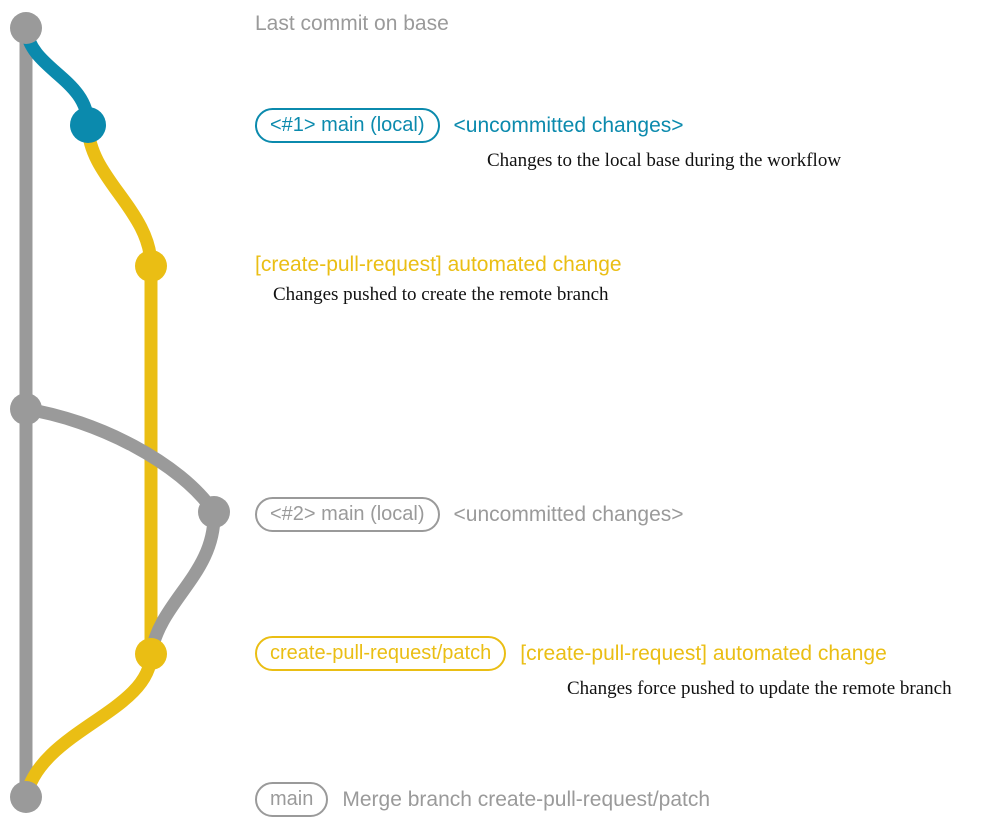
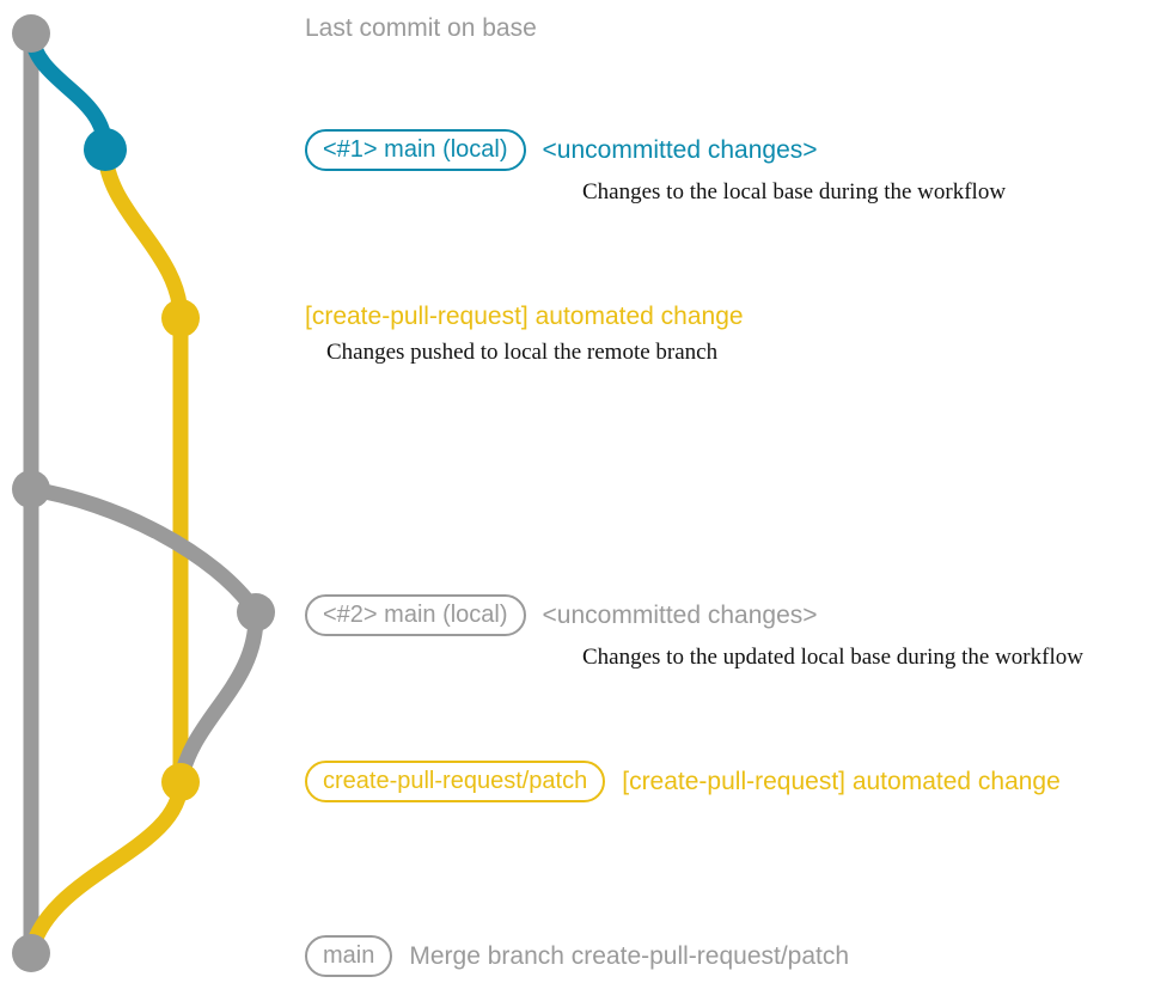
  Last commit on base
  <#1> main (local)
  <uncommitted changes>
  Changes to the local base during the workflow
  [create-pull-request] automated change
- Changes pushed to create the remote branch
+ Changes pushed to local the remote branch
  <#2> main (local)
  <uncommitted changes>
+ Changes to the updated local base during the workflow
  create-pull-request/patch
  [create-pull-request] automated change
- Changes force pushed to update the remote branch
  main
  Merge branch create-pull-request/patch
